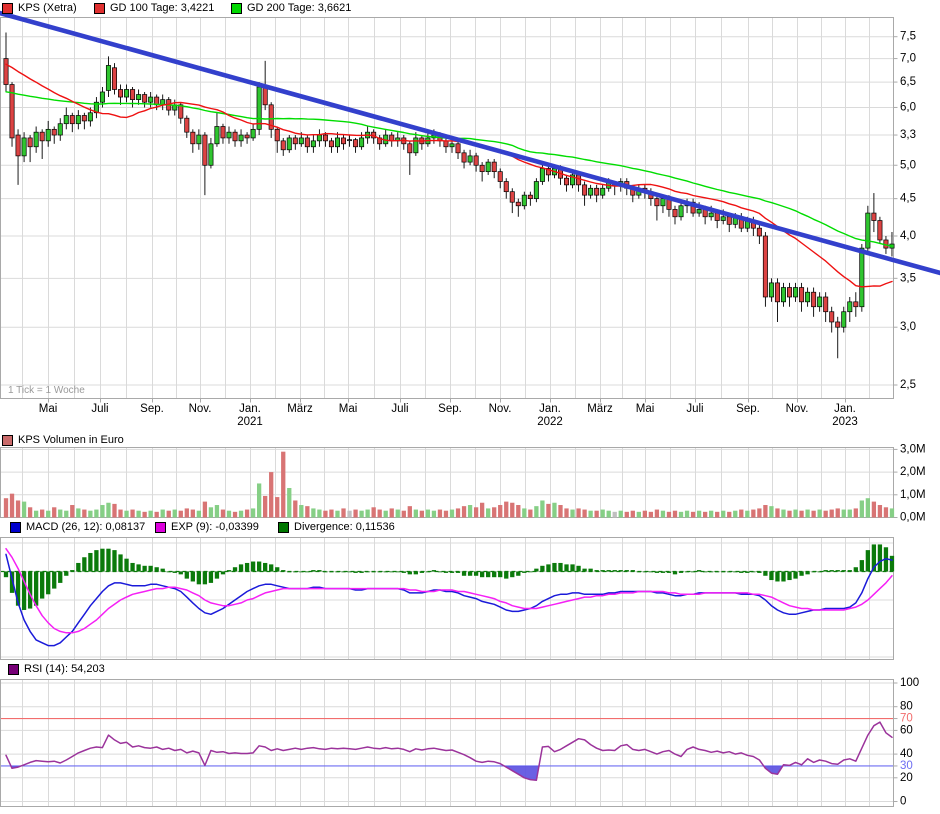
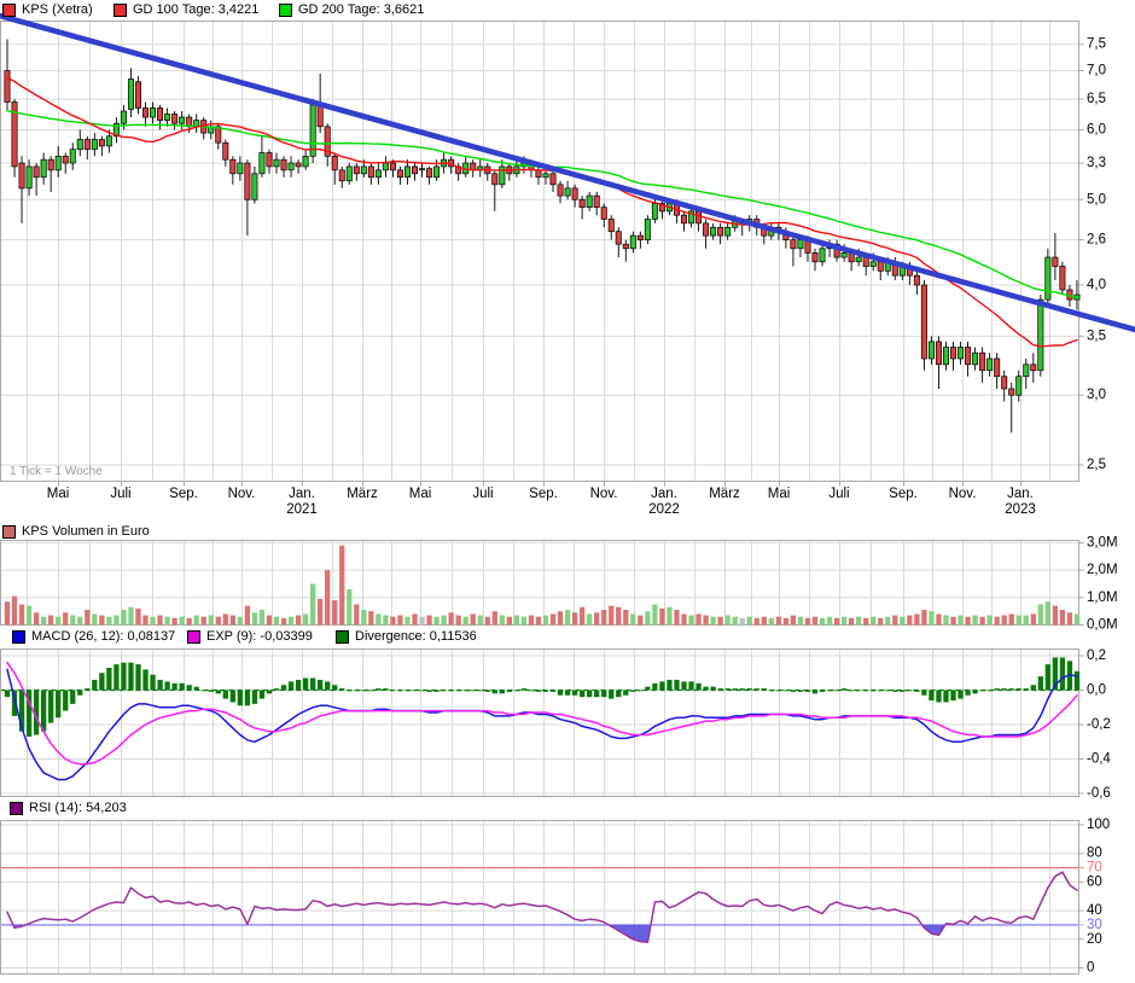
  7,5
  7,0
  6,5
  6,0
  3,3
  5,0
- 4,5
+ 2,6
  4,0
  3,5
  3,0
  2,5
  Mai
  Juli
  Sep.
  Nov.
  Jan.
  2021
  März
  Mai
  Juli
  Sep.
  Nov.
  Jan.
  2022
  März
  Mai
  Juli
  Sep.
  Nov.
  Jan.
  2023
  3,0M
  2,0M
  1,0M
  0,0M
+ 0,2
+ 0,0
+ -0,2
+ -0,4
+ -0,6
  100
  80
  70
  60
  40
  30
  20
  0
  KPS (Xetra)
  GD 100 Tage: 3,4221
  GD 200 Tage: 3,6621
  1 Tick = 1 Woche
  KPS Volumen in Euro
  MACD (26, 12): 0,08137
  EXP (9): -0,03399
  Divergence: 0,11536
  RSI (14): 54,203
